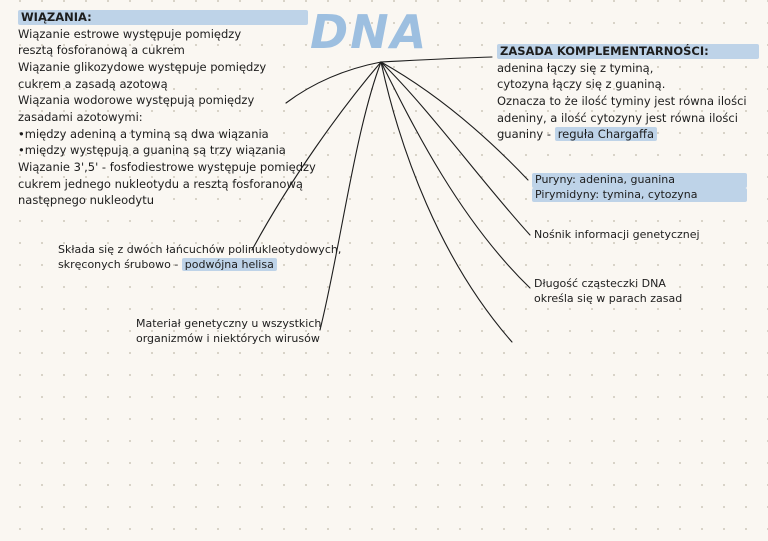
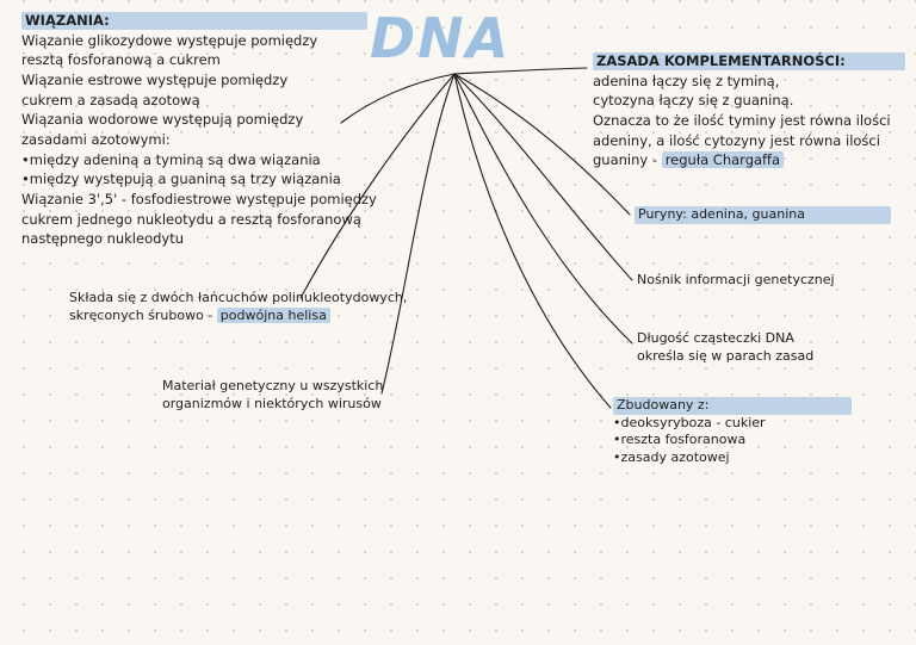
  DNA
  WIĄZANIA:
- Wiązanie estrowe występuje pomiędzy
+ Wiązanie glikozydowe występuje pomiędzy
  resztą fosforanową a cukrem
- Wiązanie glikozydowe występuje pomiędzy
+ Wiązanie estrowe występuje pomiędzy
  cukrem a zasadą azotową
  Wiązania wodorowe występują pomiędzy
  zasadami azotowymi:
  •między adeniną a tyminą są dwa wiązania
  •między występują a guaniną są trzy wiązania
  Wiązanie 3',5' - fosfodiestrowe występuje pomiędzy
  cukrem jednego nukleotydu a resztą fosforanową
  następnego nukleodytu
  ZASADA KOMPLEMENTARNOŚCI:
  adenina łączy się z tyminą,
  cytozyna łączy się z guaniną.
  Oznacza to że ilość tyminy jest równa ilości
  adeniny, a ilość cytozyny jest równa ilości
  guaniny - reguła Chargaffa
  Puryny: adenina, guanina
- Pirymidyny: tymina, cytozyna
  Nośnik informacji genetycznej
  Długość cząsteczki DNA
  określa się w parach zasad
+ Zbudowany z:
+ •deoksyryboza - cukier
+ •reszta fosforanowa
+ •zasady azotowej
  Składa się z dwóch łańcuchów polinukleotydowych,
  skręconych śrubowo - podwójna helisa
  Materiał genetyczny u wszystkich
  organizmów i niektórych wirusów
